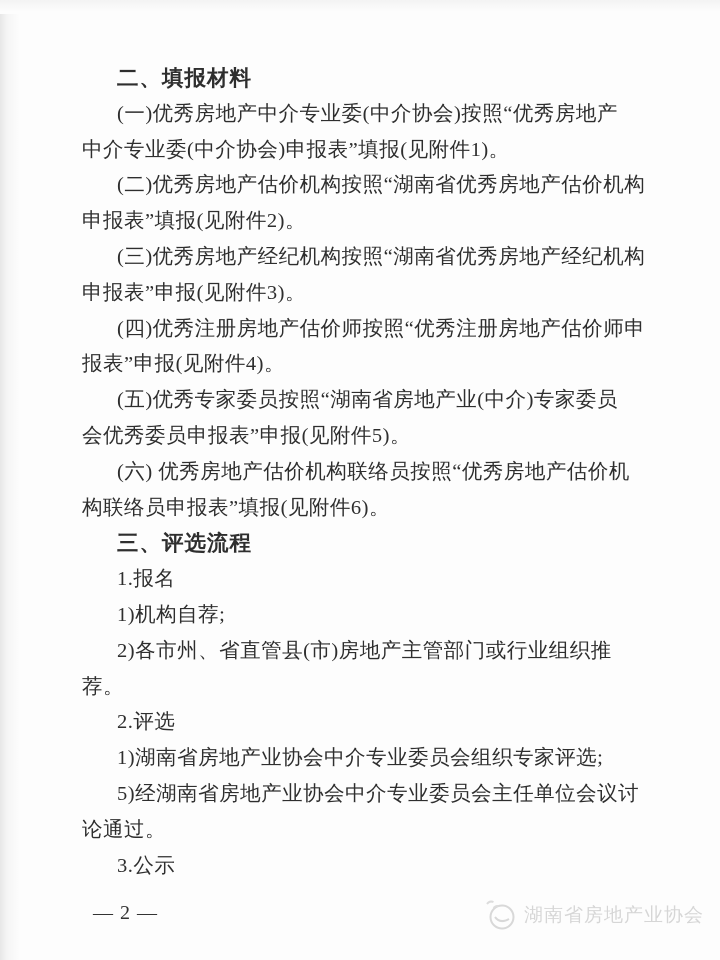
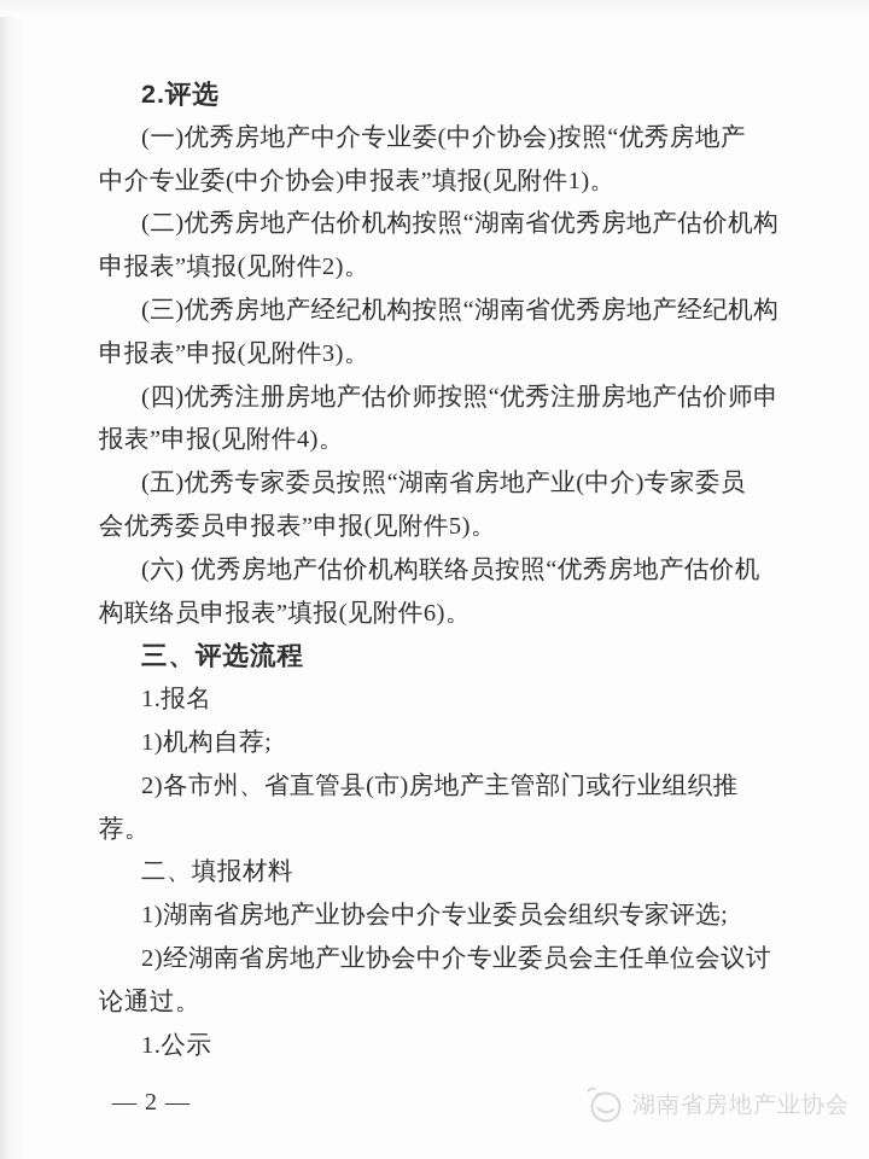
- 二、填报材料
+ 2.评选
  (一)优秀房地产中介专业委(中介协会)按照“优秀房地产
  中介专业委(中介协会)申报表”填报(见附件1)。
  (二)优秀房地产估价机构按照“湖南省优秀房地产估价机构
  申报表”填报(见附件2)。
  (三)优秀房地产经纪机构按照“湖南省优秀房地产经纪机构
  申报表”申报(见附件3)。
  (四)优秀注册房地产估价师按照“优秀注册房地产估价师申
  报表”申报(见附件4)。
  (五)优秀专家委员按照“湖南省房地产业(中介)专家委员
  会优秀委员申报表”申报(见附件5)。
  (六) 优秀房地产估价机构联络员按照“优秀房地产估价机
  构联络员申报表”填报(见附件6)。
  三、评选流程
  1.报名
  1)机构自荐;
  2)各市州、省直管县(市)房地产主管部门或行业组织推
  荐。
- 2.评选
+ 二、填报材料
  1)湖南省房地产业协会中介专业委员会组织专家评选;
- 5)经湖南省房地产业协会中介专业委员会主任单位会议讨
+ 2)经湖南省房地产业协会中介专业委员会主任单位会议讨
  论通过。
- 3.公示
+ 1.公示
  — 2 —
  湖南省房地产业协会
